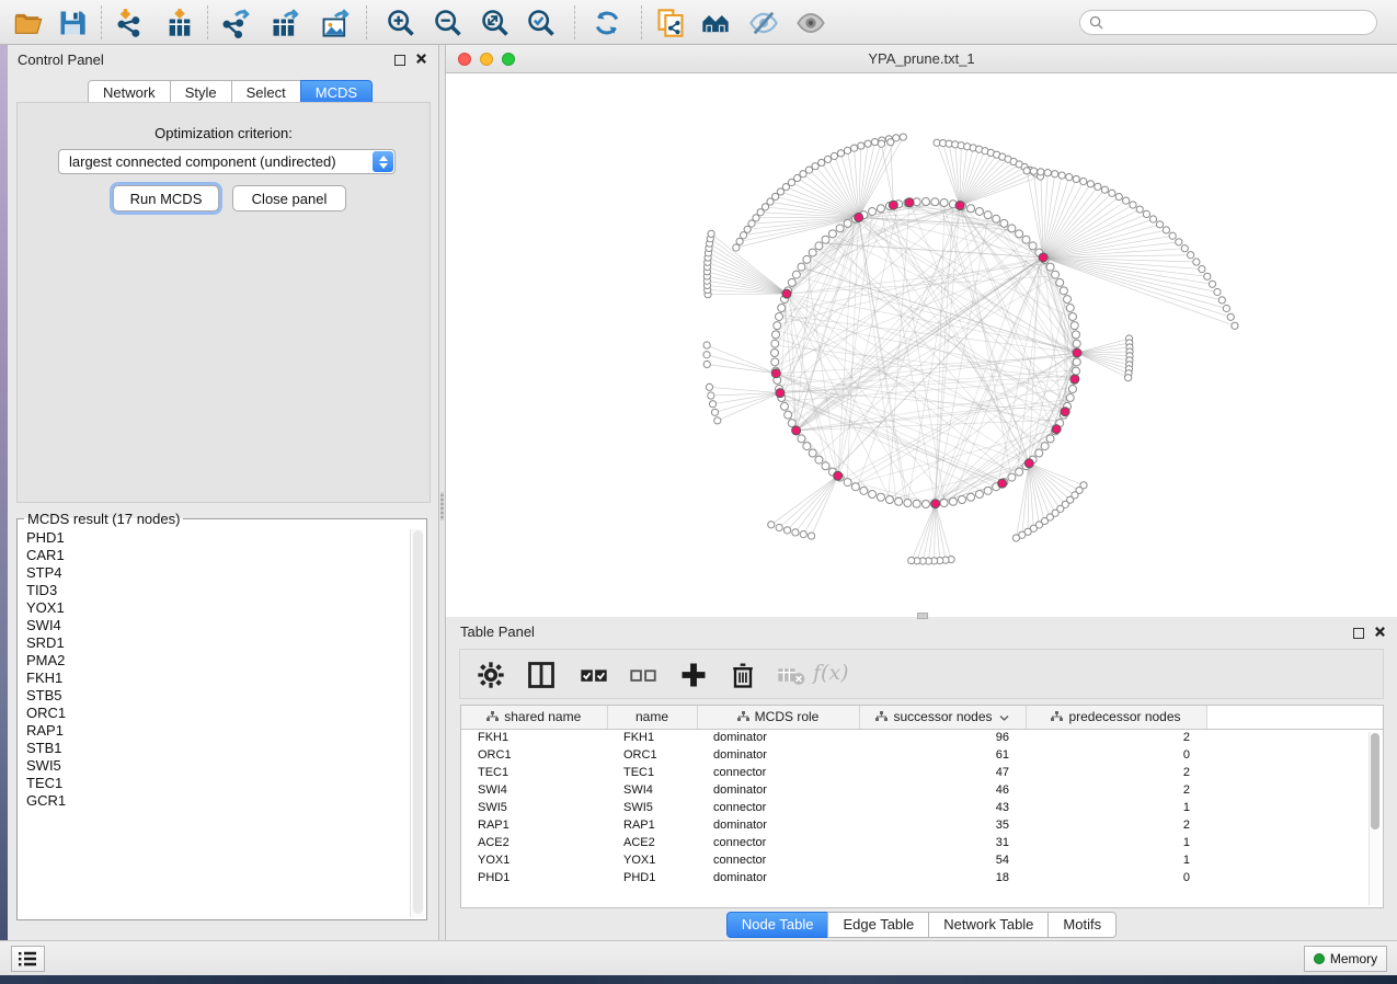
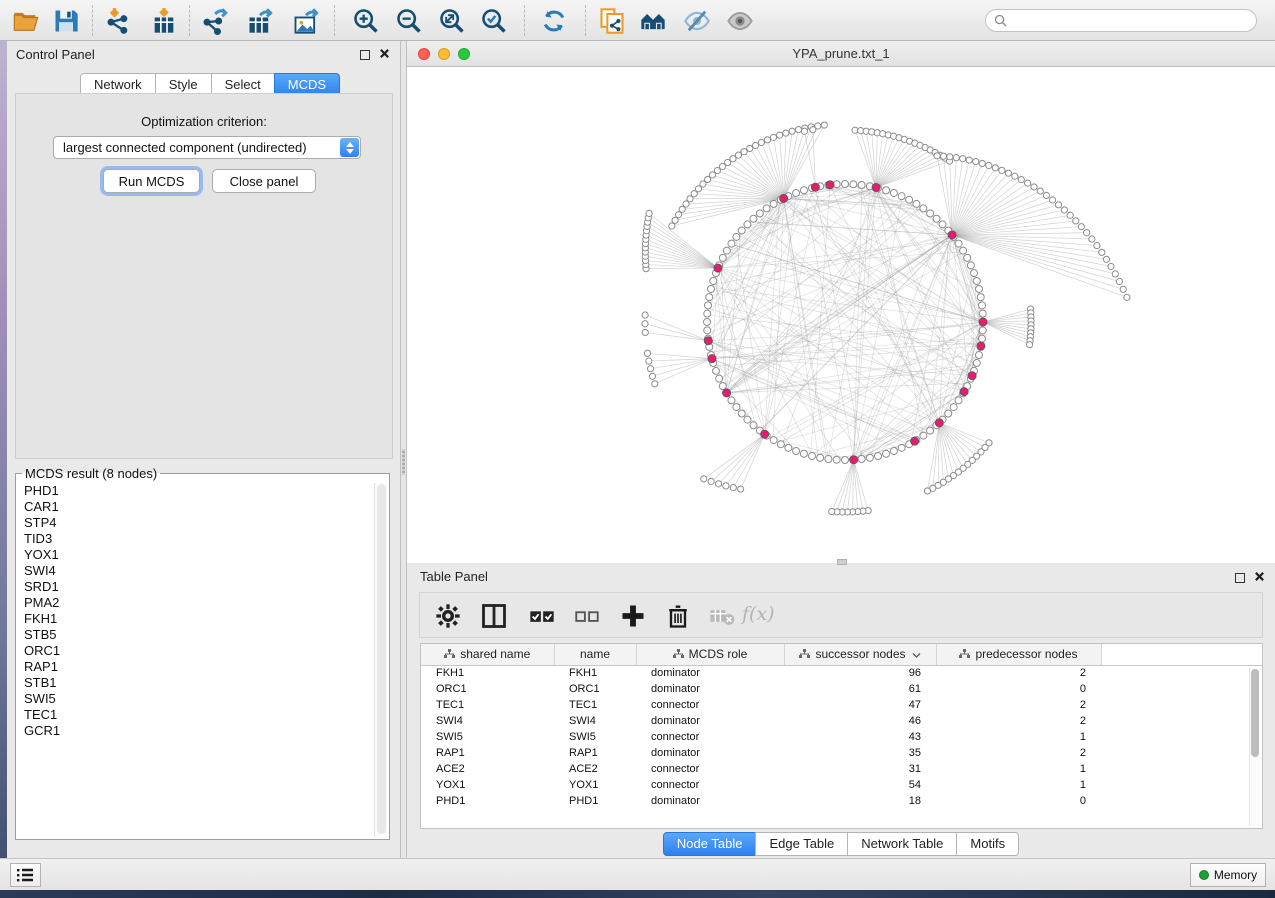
  Control Panel
  Network
  Style
  Select
  MCDS
  Optimization criterion:
  largest connected component (undirected)
  Run MCDS
  Close panel
- MCDS result (17 nodes)
+ MCDS result (8 nodes)
  PHD1
  CAR1
  STP4
  TID3
  YOX1
  SWI4
  SRD1
  PMA2
  FKH1
  STB5
  ORC1
  RAP1
  STB1
  SWI5
  TEC1
  GCR1
  YPA_prune.txt_1
  Table Panel
  f(x)
  shared name	name	MCDS role	successor nodes	predecessor nodes
  FKH1	FKH1	dominator	96	2
  ORC1	ORC1	dominator	61	0
  TEC1	TEC1	connector	47	2
  SWI4	SWI4	dominator	46	2
  SWI5	SWI5	connector	43	1
  RAP1	RAP1	dominator	35	2
  ACE2	ACE2	connector	31	1
  YOX1	YOX1	connector	54	1
  PHD1	PHD1	dominator	18	0
  Node Table
  Edge Table
  Network Table
  Motifs
  Memory
